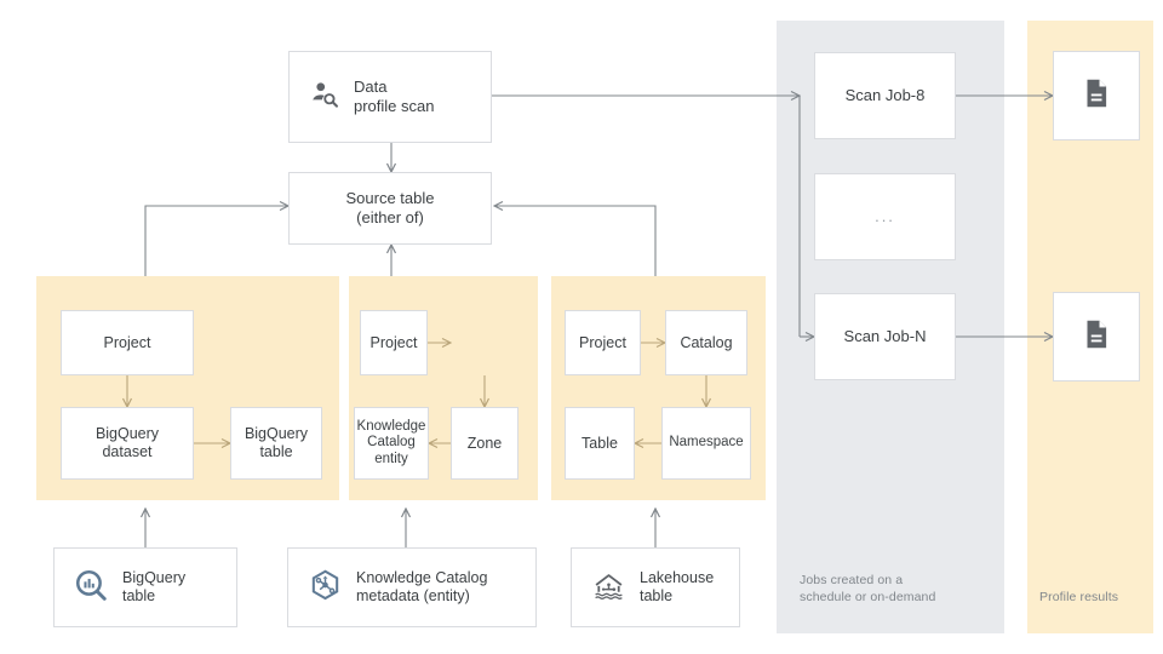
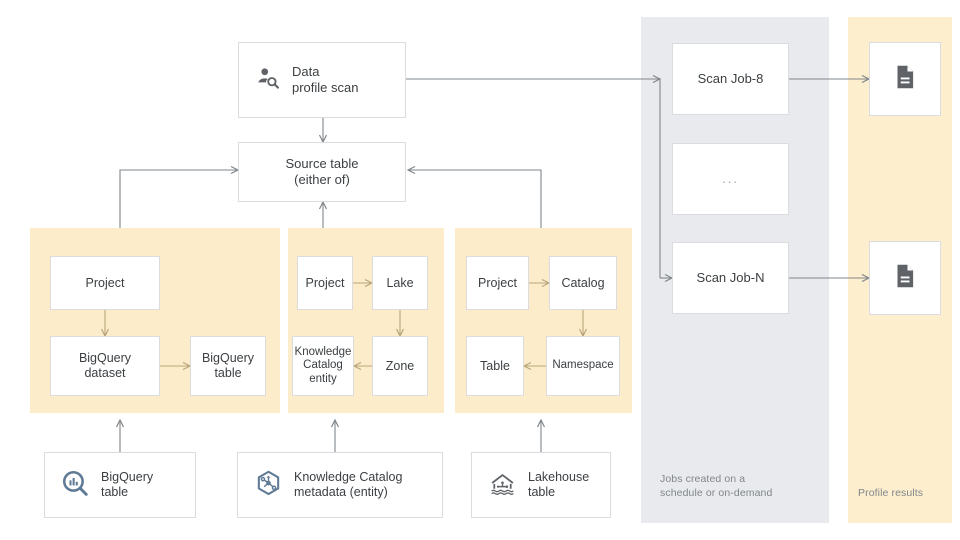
  Data
  profile scan
  Source table
  (either of)
  Project
  BigQuery
  dataset
  BigQuery
  table
  Project
+ Lake
  Knowledge
  Catalog
  entity
  Zone
  Project
  Catalog
  Table
  Namespace
  BigQuery
  table
  Knowledge Catalog
  metadata (entity)
  Lakehouse
  table
  Scan Job-8
  ...
  Scan Job-N
  Jobs created on a
  schedule or on-demand
  Profile results
